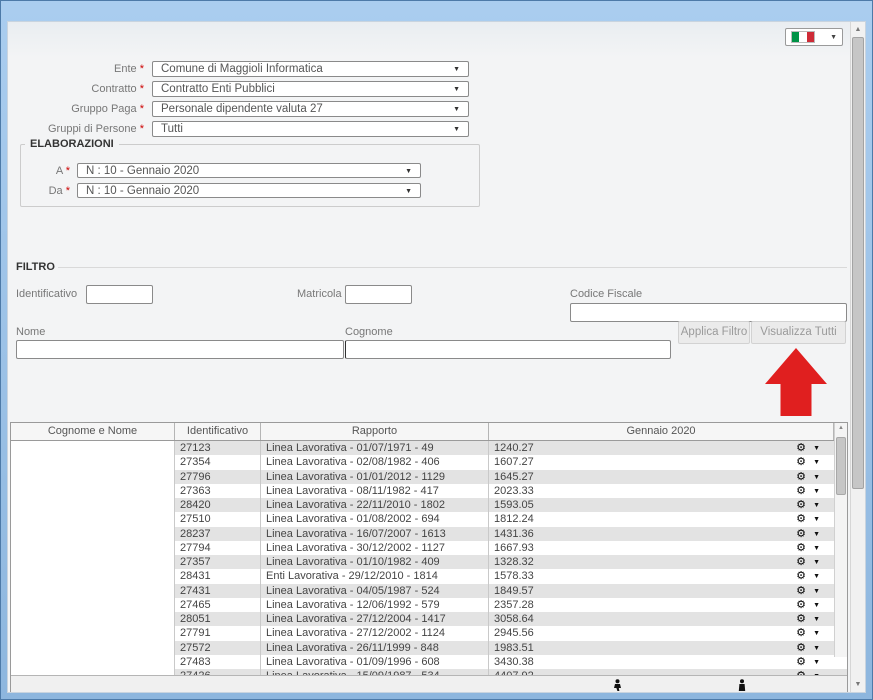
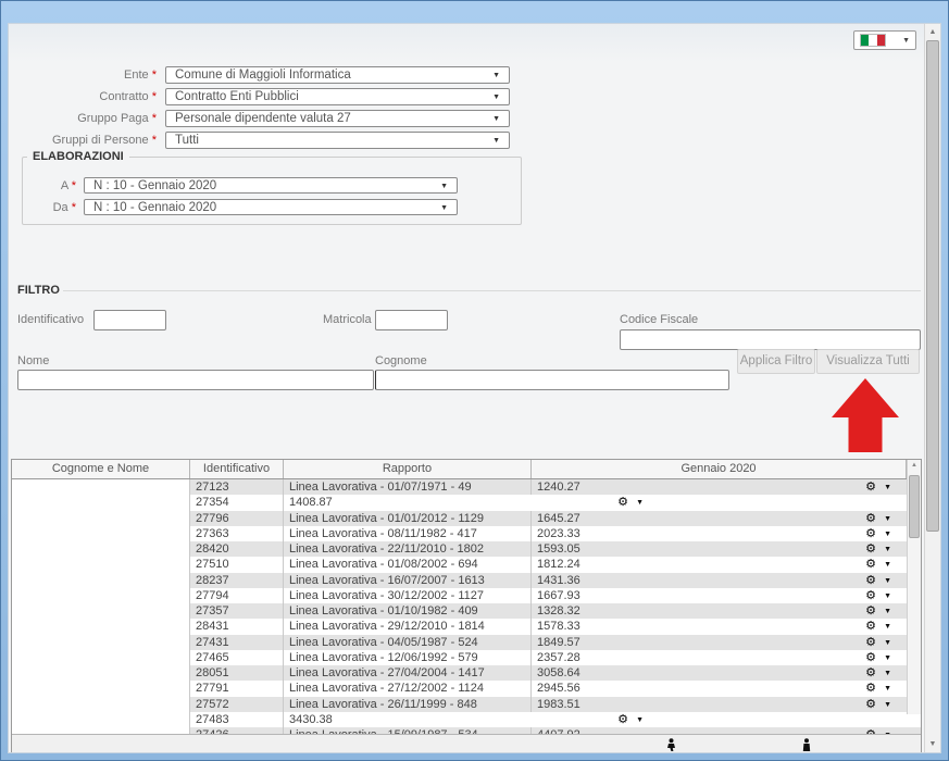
  Ente *
  Comune di Maggioli Informatica
  Contratto *
  Contratto Enti Pubblici
  Gruppo Paga *
  Personale dipendente valuta 27
  Gruppi di Persone *
  Tutti
  ELABORAZIONI
  A *
  N : 10 - Gennaio 2020
  Da *
  N : 10 - Gennaio 2020
  FILTRO
  Identificativo
  Matricola
  Codice Fiscale
  Nome
  Cognome
  Applica Filtro
  Visualizza Tutti
  Cognome e Nome
  Identificativo
  Rapporto
  Gennaio 2020
  27123
  Linea Lavorativa - 01/07/1971 - 49
  1240.27
  ⚙
  27354
- Linea Lavorativa - 02/08/1982 - 406
- 1607.27
+ 1408.87
  ⚙
  27796
  Linea Lavorativa - 01/01/2012 - 1129
  1645.27
  ⚙
  27363
  Linea Lavorativa - 08/11/1982 - 417
  2023.33
  ⚙
  28420
  Linea Lavorativa - 22/11/2010 - 1802
  1593.05
  ⚙
  27510
  Linea Lavorativa - 01/08/2002 - 694
  1812.24
  ⚙
  28237
  Linea Lavorativa - 16/07/2007 - 1613
  1431.36
  ⚙
  27794
  Linea Lavorativa - 30/12/2002 - 1127
  1667.93
  ⚙
  27357
  Linea Lavorativa - 01/10/1982 - 409
  1328.32
  ⚙
  28431
- Enti Lavorativa - 29/12/2010 - 1814
+ Linea Lavorativa - 29/12/2010 - 1814
  1578.33
  ⚙
  27431
  Linea Lavorativa - 04/05/1987 - 524
  1849.57
  ⚙
  27465
  Linea Lavorativa - 12/06/1992 - 579
  2357.28
  ⚙
  28051
- Linea Lavorativa - 27/12/2004 - 1417
+ Linea Lavorativa - 27/04/2004 - 1417
  3058.64
  ⚙
  27791
  Linea Lavorativa - 27/12/2002 - 1124
  2945.56
  ⚙
  27572
  Linea Lavorativa - 26/11/1999 - 848
  1983.51
  ⚙
  27483
- Linea Lavorativa - 01/09/1996 - 608
  3430.38
  ⚙
